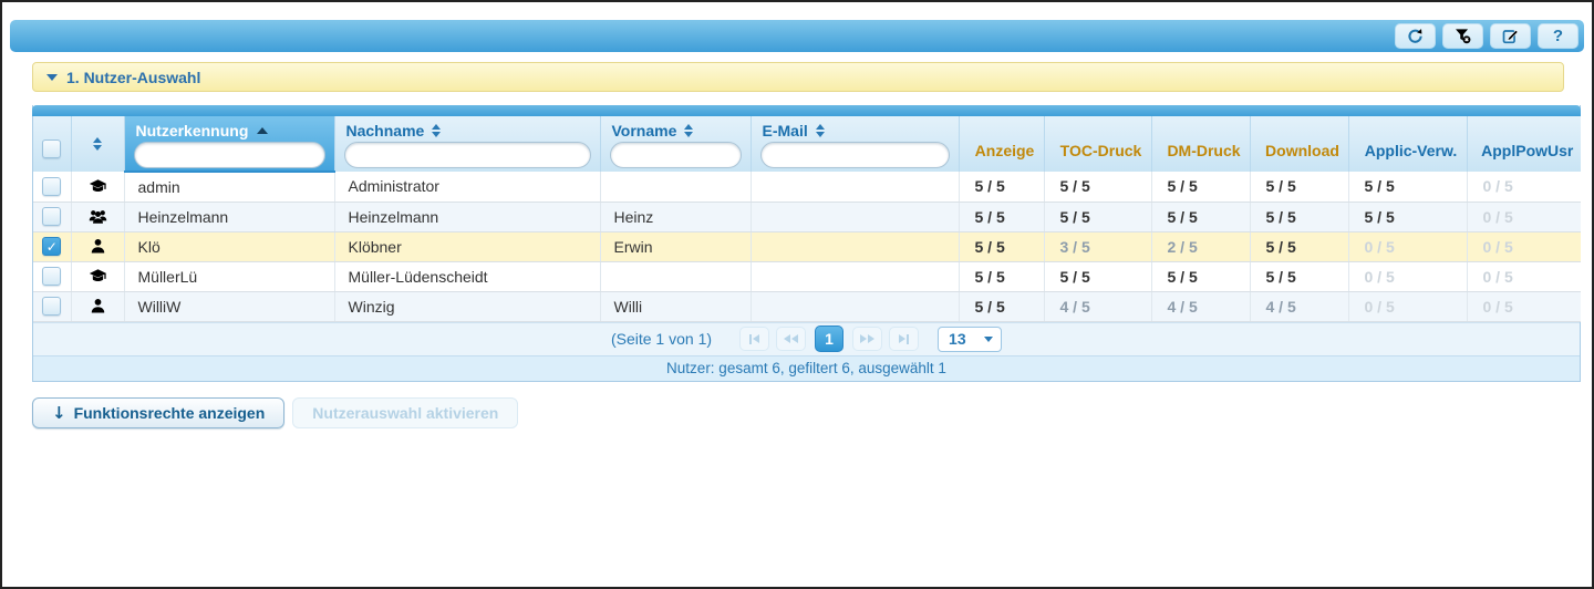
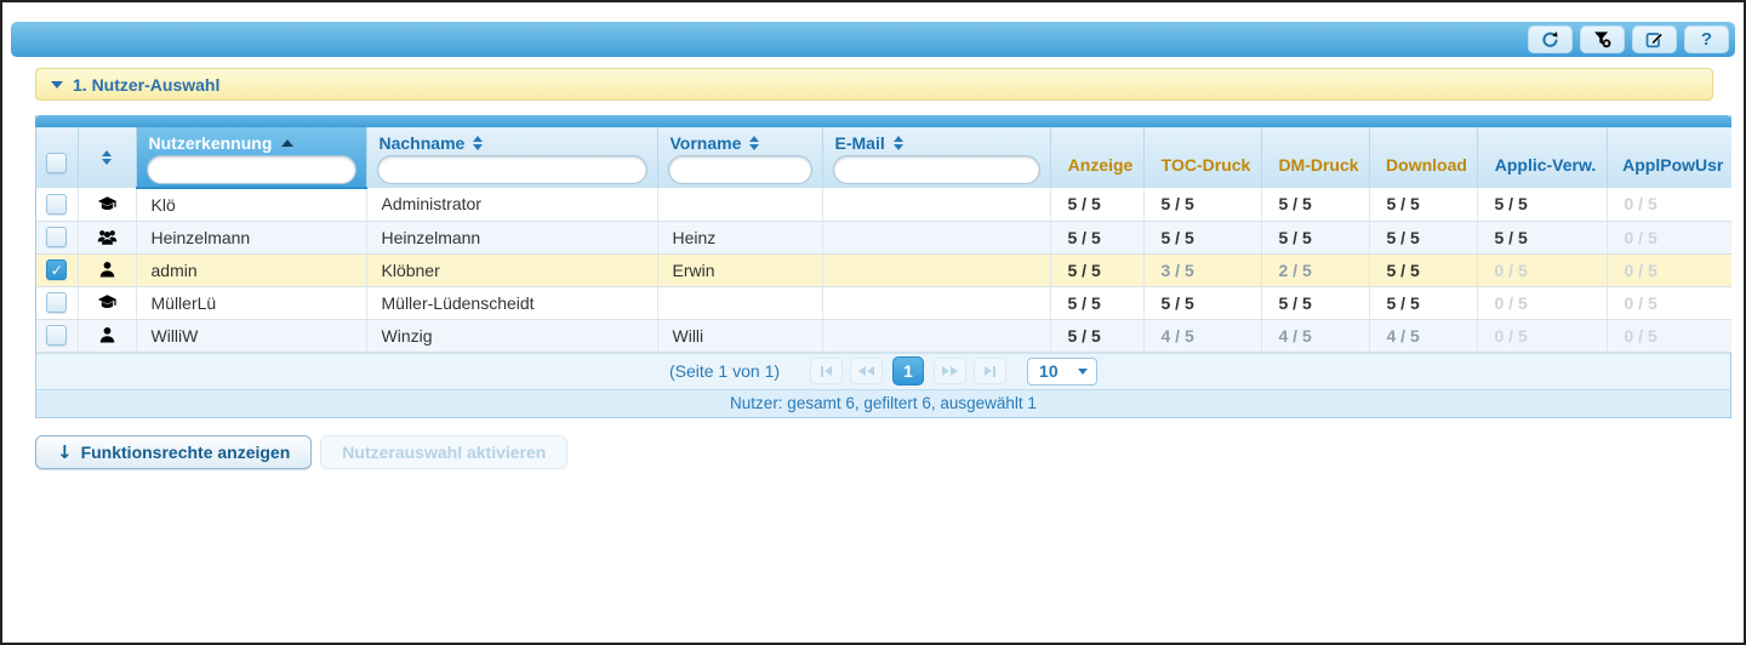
  ?
  1. Nutzer-Auswahl
  		Nutzerkennung	Nachname	Vorname	E-Mail	Anzeige	TOC-Druck	DM-Druck	Download	Applic-Verw.	ApplPowUsr
- 		admin	Administrator			5 / 5	5 / 5	5 / 5	5 / 5	5 / 5	0 / 5
+ 		Klö	Administrator			5 / 5	5 / 5	5 / 5	5 / 5	5 / 5	0 / 5
  		Heinzelmann	Heinzelmann	Heinz		5 / 5	5 / 5	5 / 5	5 / 5	5 / 5	0 / 5
- 		Klö	Klöbner	Erwin		5 / 5	3 / 5	2 / 5	5 / 5	0 / 5	0 / 5
+ 		admin	Klöbner	Erwin		5 / 5	3 / 5	2 / 5	5 / 5	0 / 5	0 / 5
  		MüllerLü	Müller-Lüdenscheidt			5 / 5	5 / 5	5 / 5	5 / 5	0 / 5	0 / 5
  		WilliW	Winzig	Willi		5 / 5	4 / 5	4 / 5	4 / 5	0 / 5	0 / 5
  (Seite 1 von 1)
  1
- 13
+ 10
  Nutzer: gesamt 6, gefiltert 6, ausgewählt 1
  ↓
  Funktionsrechte anzeigen
  Nutzerauswahl aktivieren
